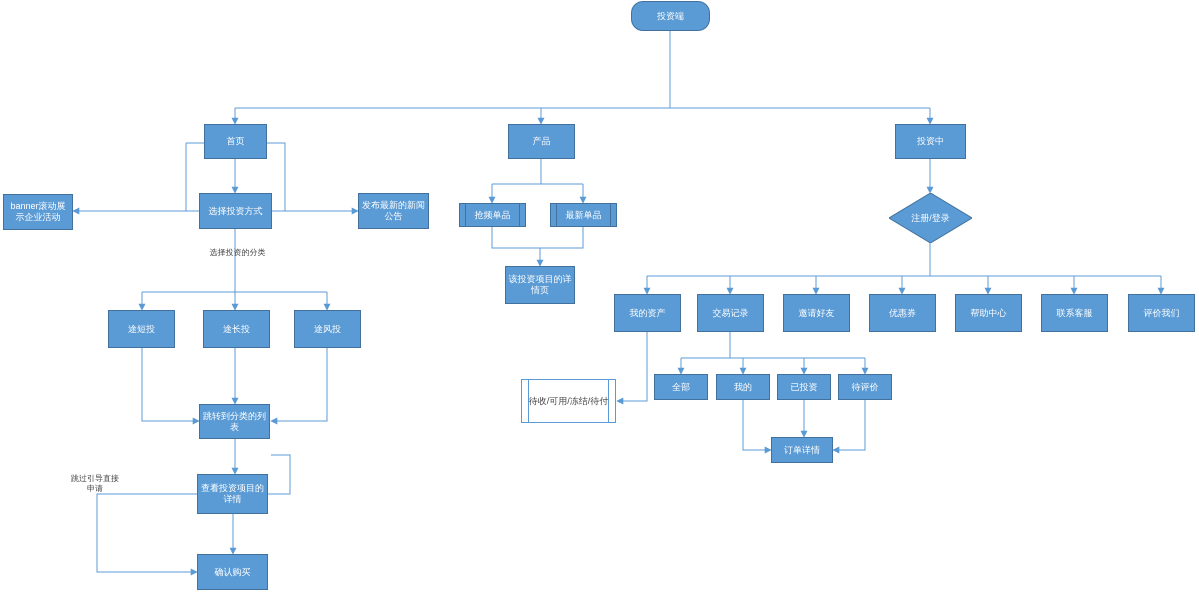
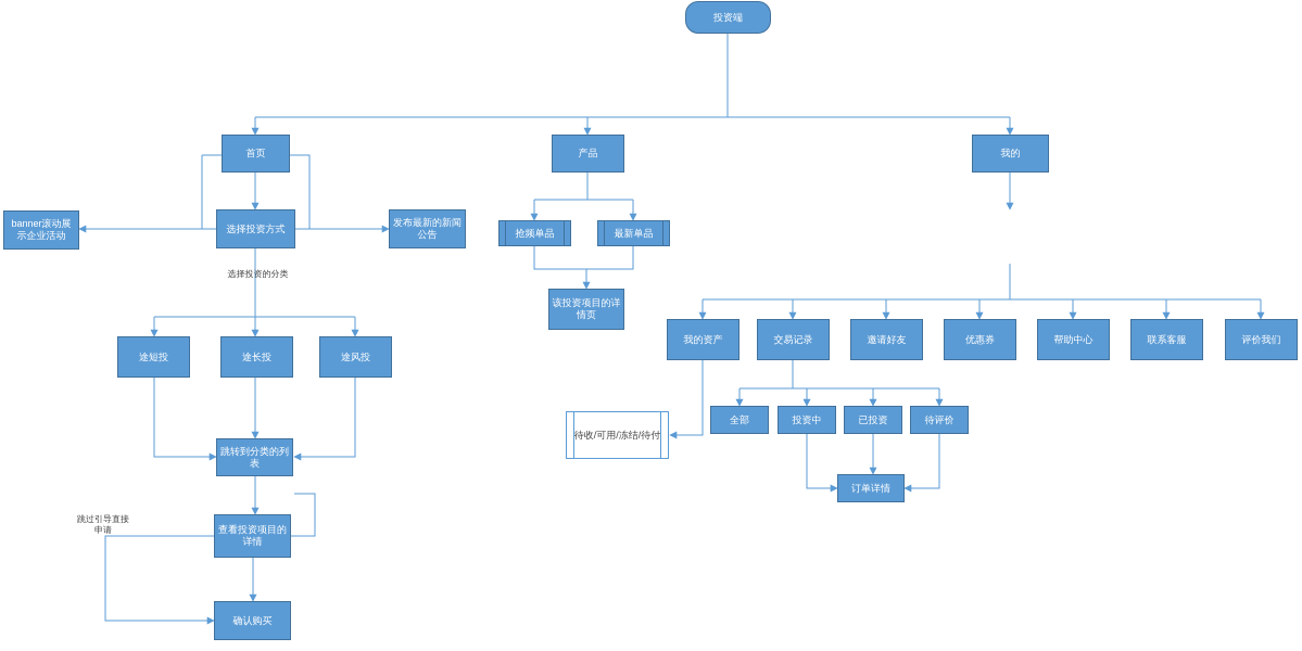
  投资端
  首页
  产品
- 投资中
+ 我的
  banner滚动展示企业活动
  选择投资方式
  发布最新的新闻公告
  抢频单品
  最新单品
  该投资项目的详情页
- 注册/登录
  途短投
  途长投
  途风投
  我的资产
  交易记录
  邀请好友
  优惠券
  帮助中心
  联系客服
  评价我们
  跳转到分类的列表
  全部
- 我的
+ 投资中
  已投资
  待评价
  待收/可用/冻结/待付
  订单详情
  查看投资项目的详情
  确认购买
  选择投资的分类
  跳过引导直接
  申请
